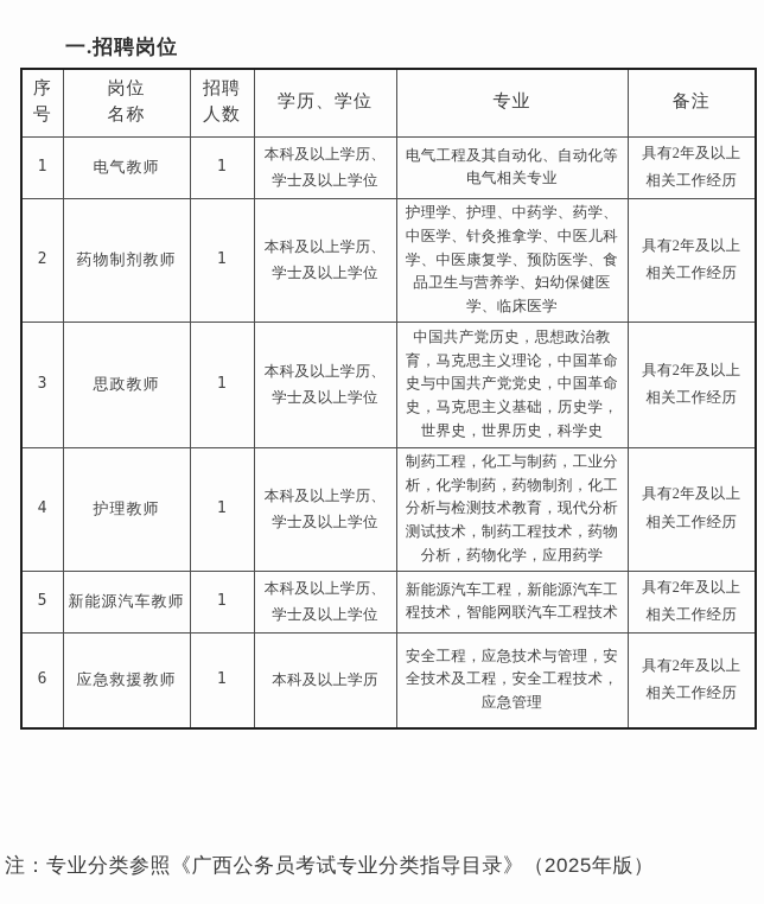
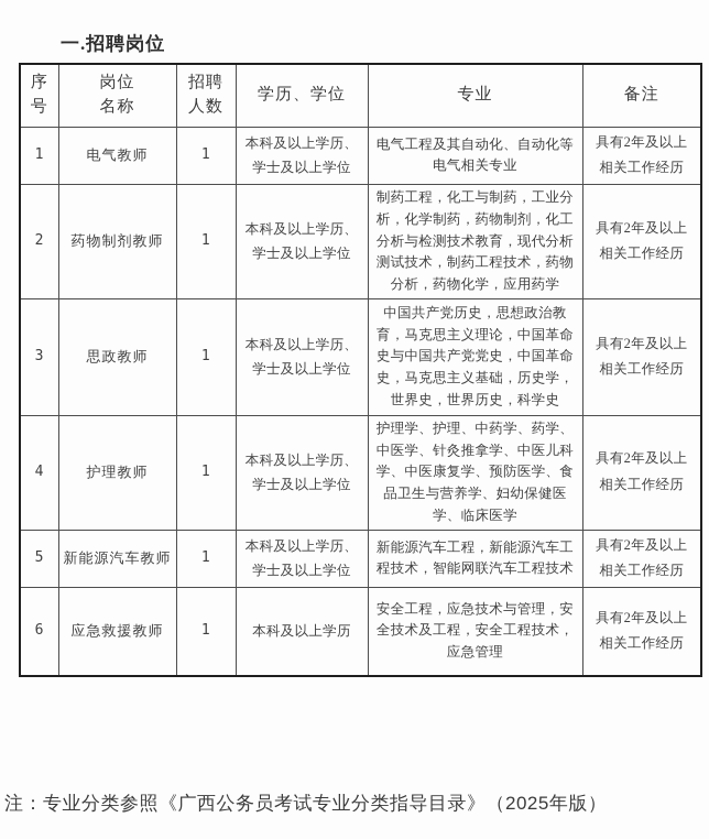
  一.招聘岗位
  序号	岗位名称	招聘人数	学历、学位	专业	备注
  1	电气教师	1	本科及以上学历、学士及以上学位	电气工程及其自动化、自动化等电气相关专业	具有2年及以上相关工作经历
- 2	药物制剂教师	1	本科及以上学历、学士及以上学位	护理学、护理、中药学、药学、中医学、针灸推拿学、中医儿科学、中医康复学、预防医学、食品卫生与营养学、妇幼保健医学、临床医学	具有2年及以上相关工作经历
+ 2	药物制剂教师	1	本科及以上学历、学士及以上学位	制药工程，化工与制药，工业分析，化学制药，药物制剂，化工分析与检测技术教育，现代分析测试技术，制药工程技术，药物分析，药物化学，应用药学	具有2年及以上相关工作经历
  3	思政教师	1	本科及以上学历、学士及以上学位	中国共产党历史，思想政治教育，马克思主义理论，中国革命史与中国共产党党史，中国革命史，马克思主义基础，历史学，世界史，世界历史，科学史	具有2年及以上相关工作经历
- 4	护理教师	1	本科及以上学历、学士及以上学位	制药工程，化工与制药，工业分析，化学制药，药物制剂，化工分析与检测技术教育，现代分析测试技术，制药工程技术，药物分析，药物化学，应用药学	具有2年及以上相关工作经历
+ 4	护理教师	1	本科及以上学历、学士及以上学位	护理学、护理、中药学、药学、中医学、针灸推拿学、中医儿科学、中医康复学、预防医学、食品卫生与营养学、妇幼保健医学、临床医学	具有2年及以上相关工作经历
  5	新能源汽车教师	1	本科及以上学历、学士及以上学位	新能源汽车工程，新能源汽车工程技术，智能网联汽车工程技术	具有2年及以上相关工作经历
  6	应急救援教师	1	本科及以上学历	安全工程，应急技术与管理，安全技术及工程，安全工程技术，应急管理	具有2年及以上相关工作经历
  注：专业分类参照《广西公务员考试专业分类指导目录》（2025年版）
